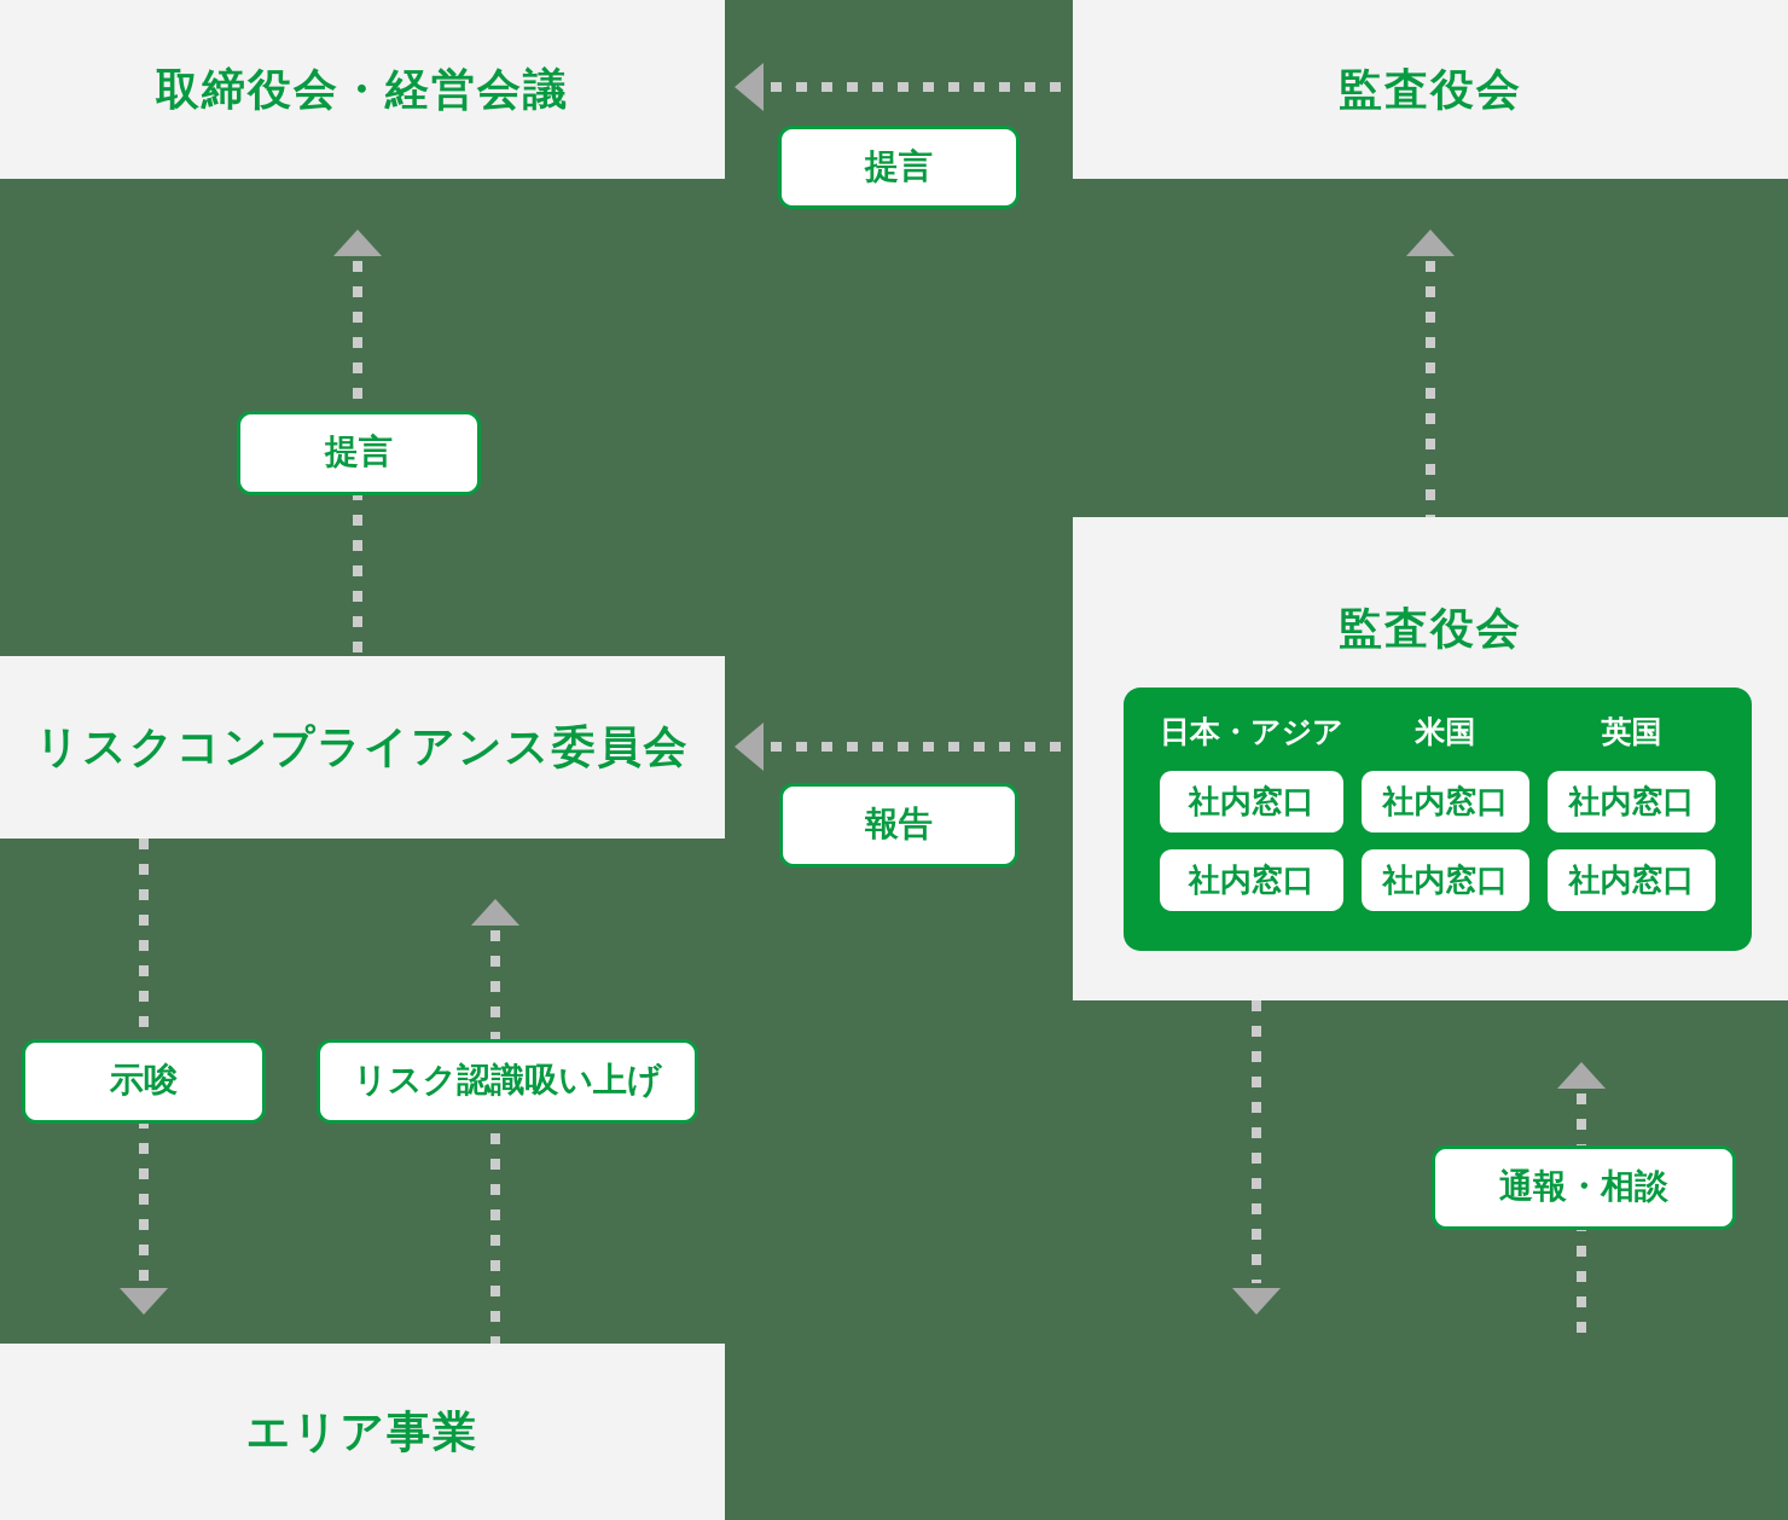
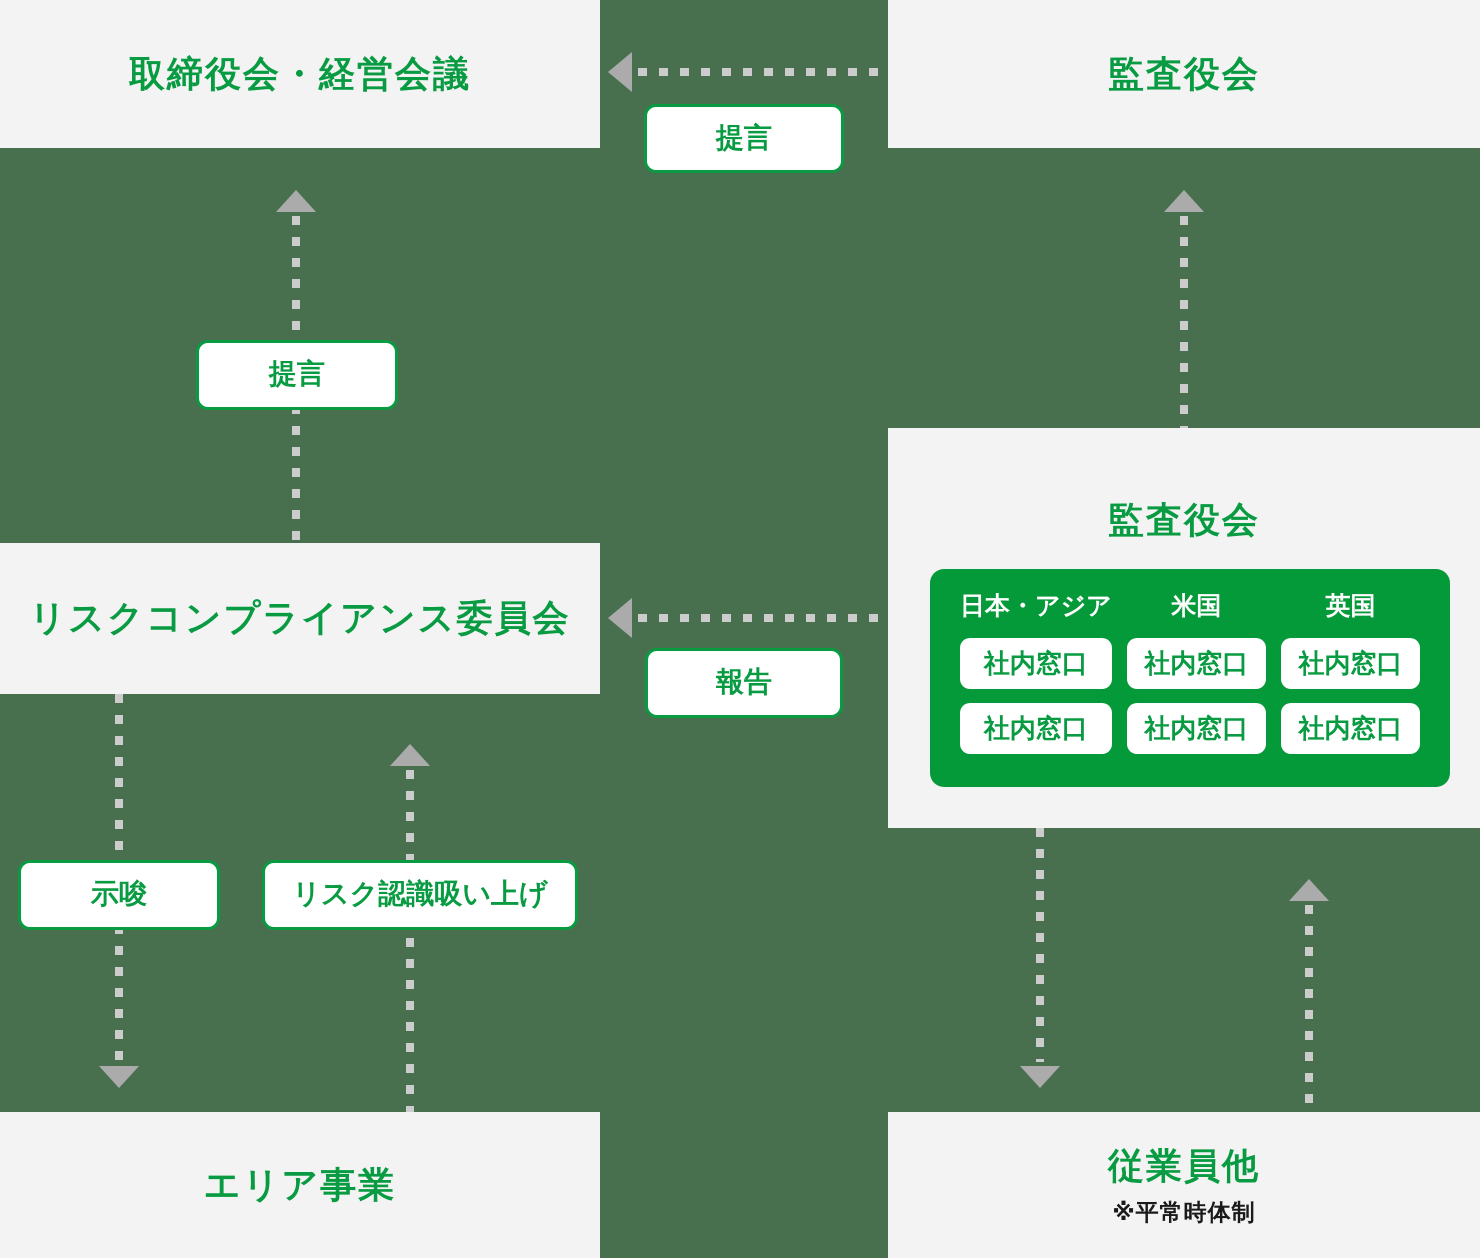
  取締役会・経営会議
  監査役会
  リスクコンプライアンス委員会
  監査役会
  日本・アジア
  米国
  英国
  社内窓口
  社内窓口
  社内窓口
  社内窓口
  社内窓口
  社内窓口
  エリア事業
+ 従業員他
+ ※平常時体制
  提言
  提言
  報告
  示唆
  リスク認識吸い上げ
- 通報・相談
